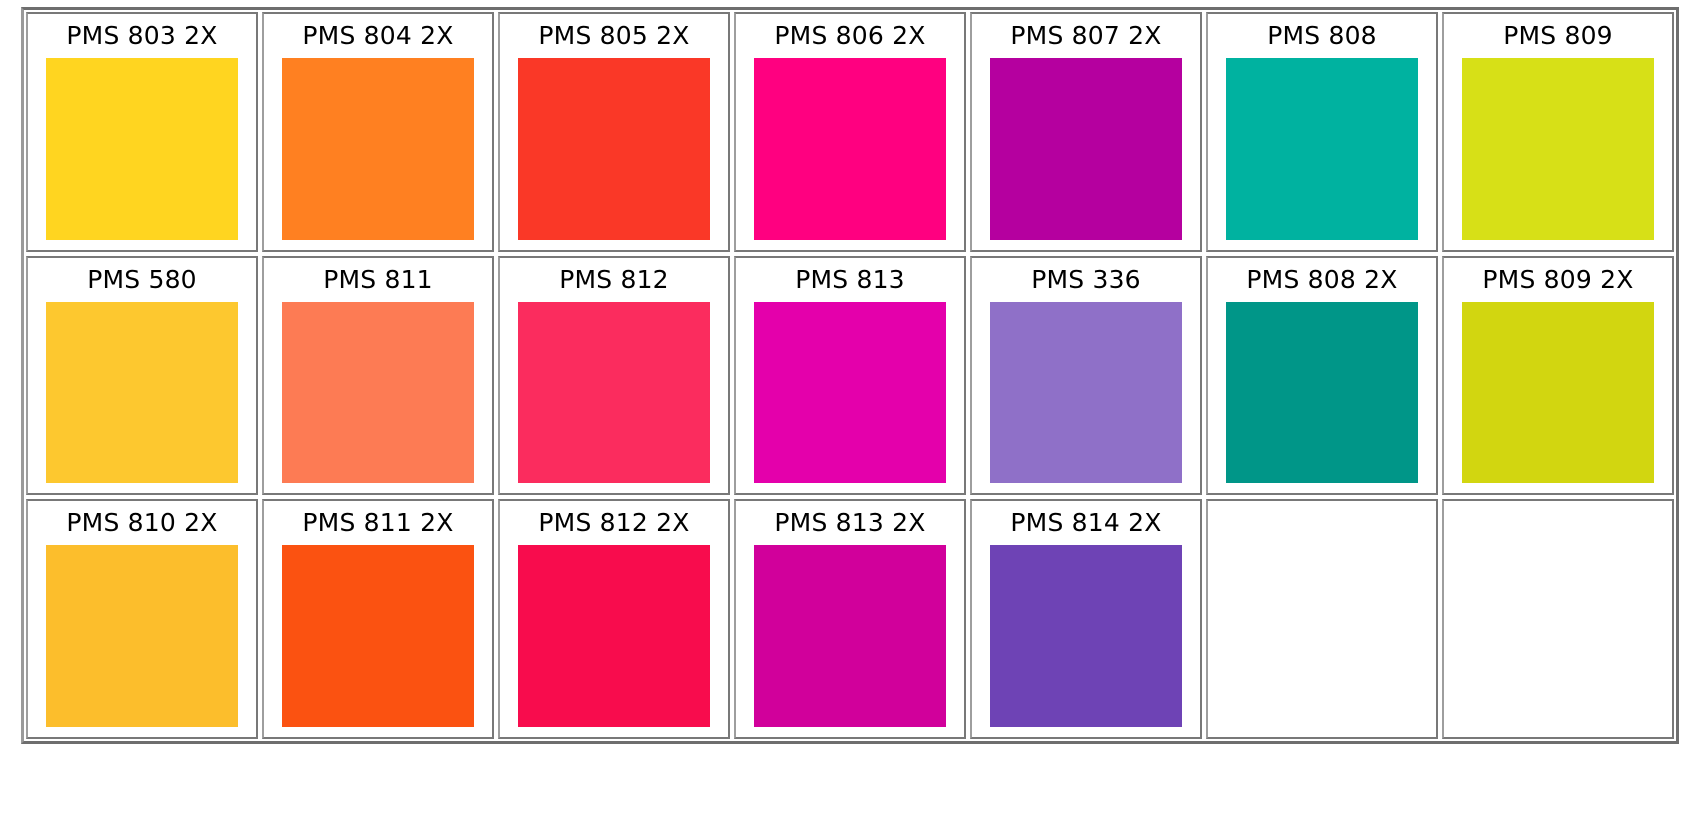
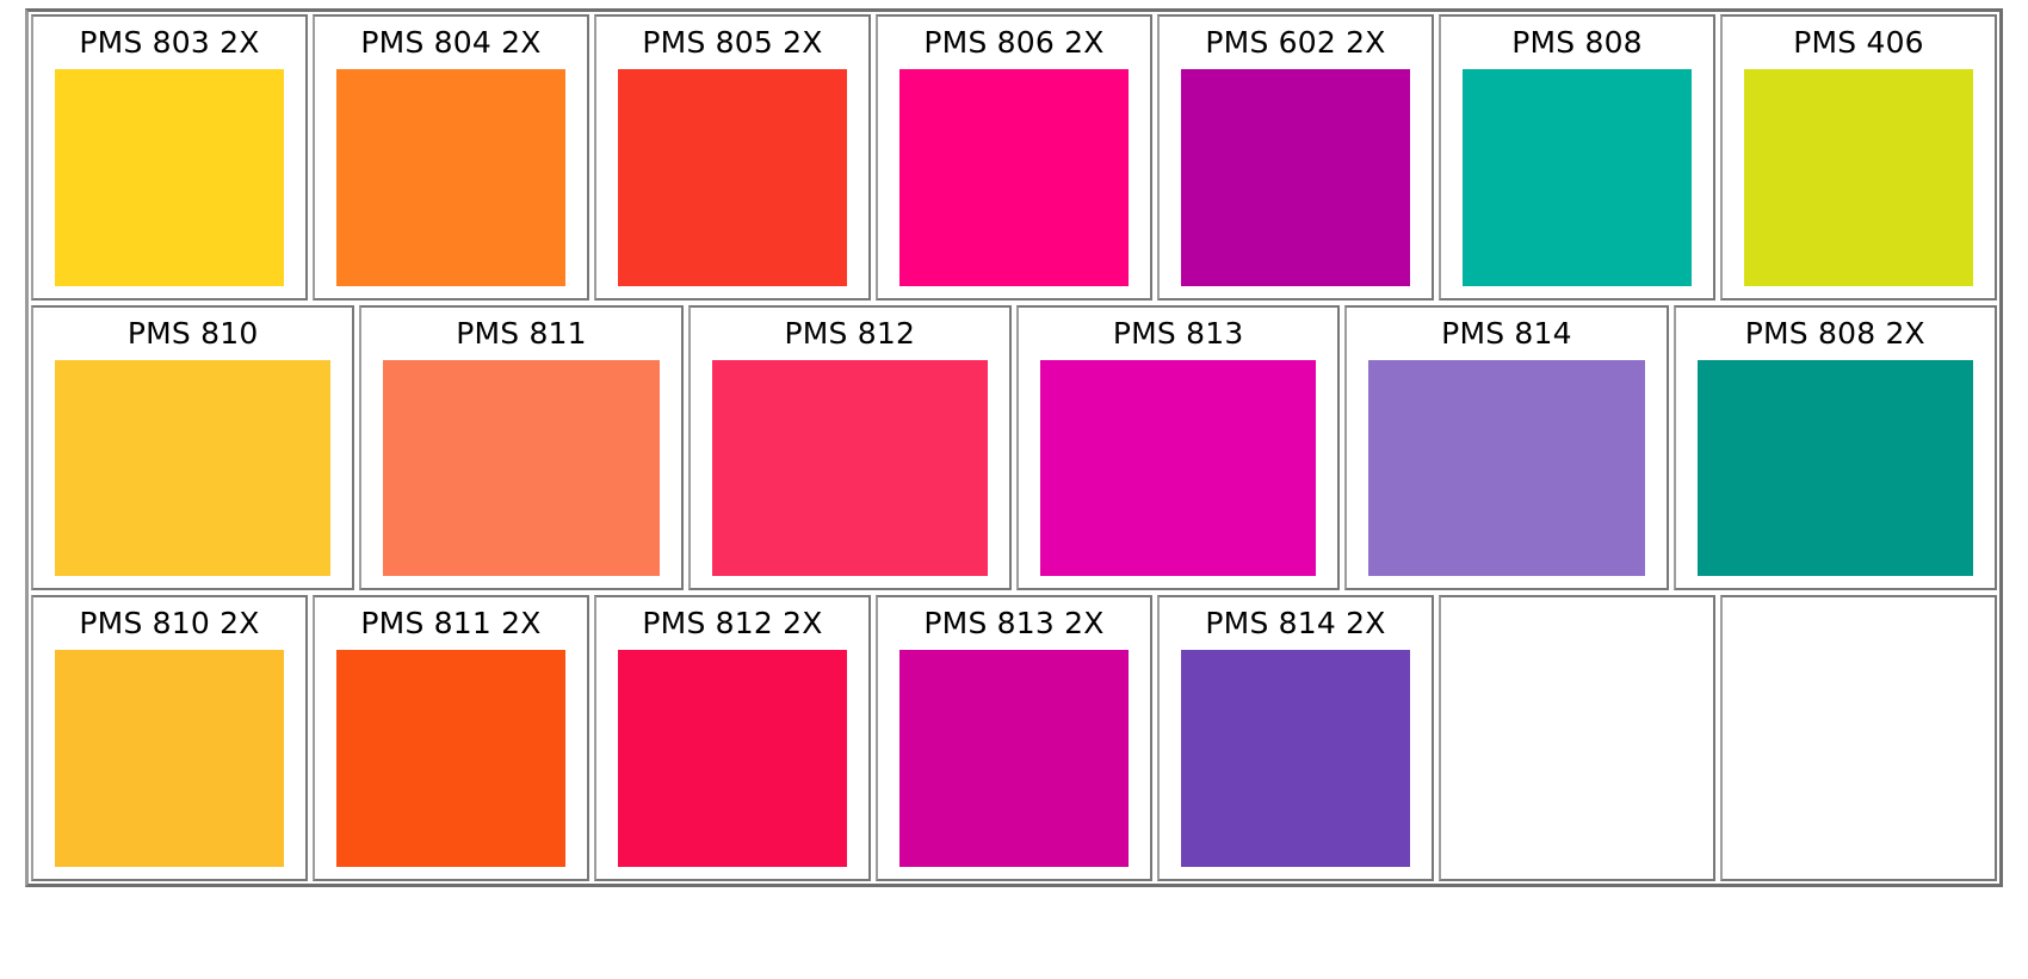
  PMS 803 2X
  PMS 804 2X
  PMS 805 2X
  PMS 806 2X
- PMS 807 2X
+ PMS 602 2X
  PMS 808
- PMS 809
+ PMS 406
- PMS 580
+ PMS 810
  PMS 811
  PMS 812
  PMS 813
- PMS 336
+ PMS 814
  PMS 808 2X
- PMS 809 2X
  PMS 810 2X
  PMS 811 2X
  PMS 812 2X
  PMS 813 2X
  PMS 814 2X
